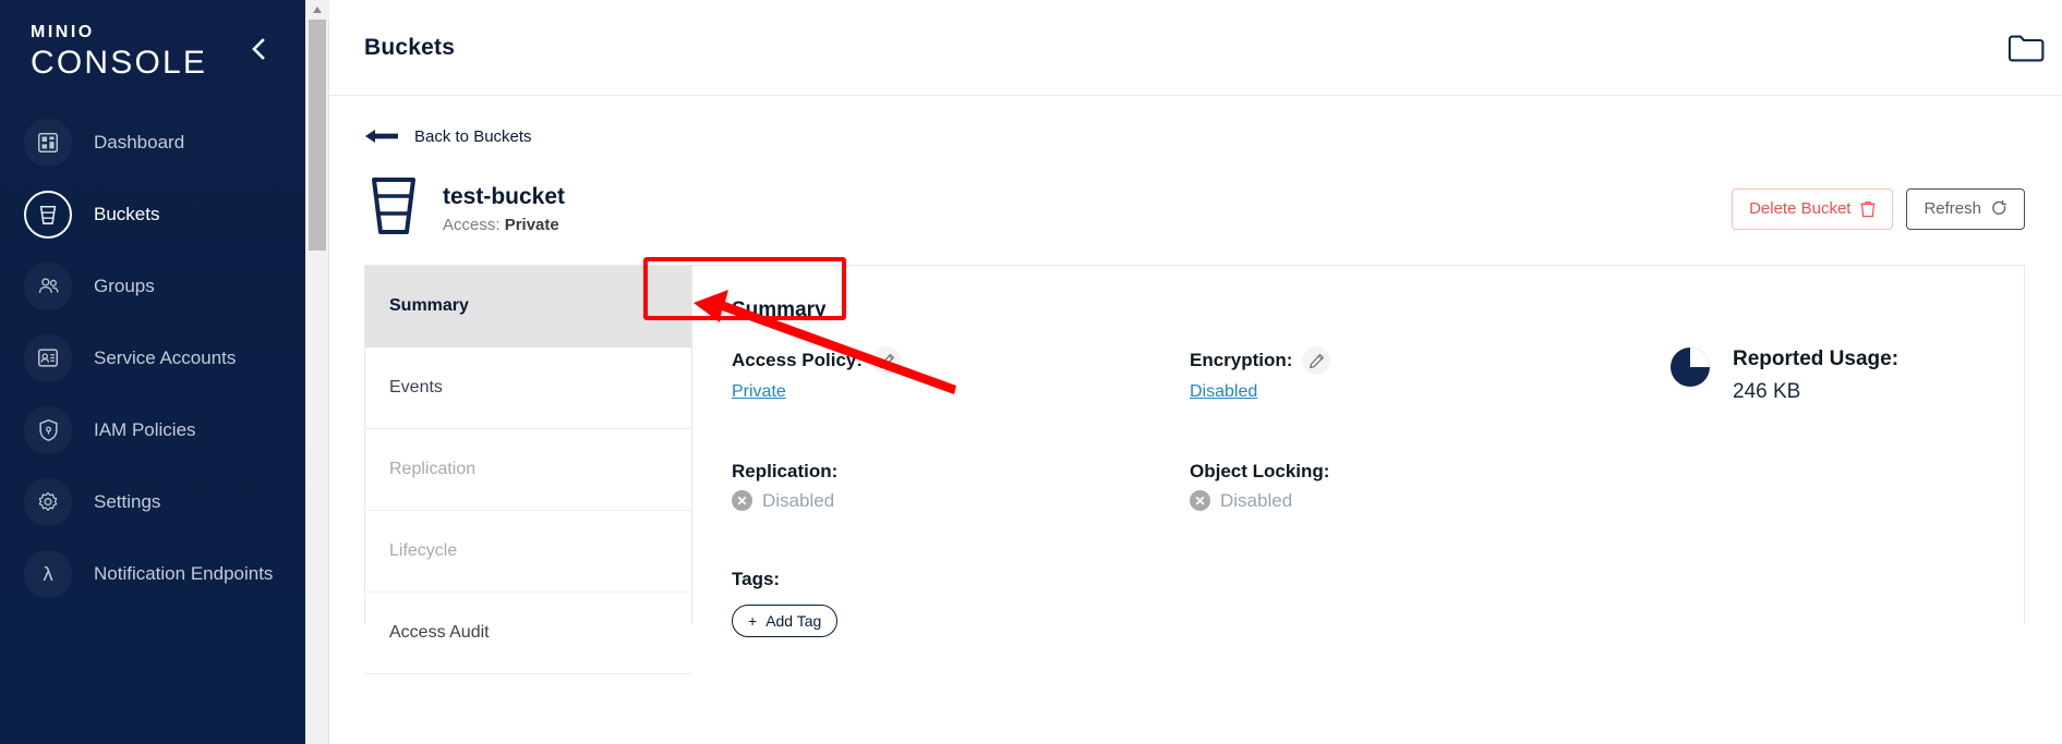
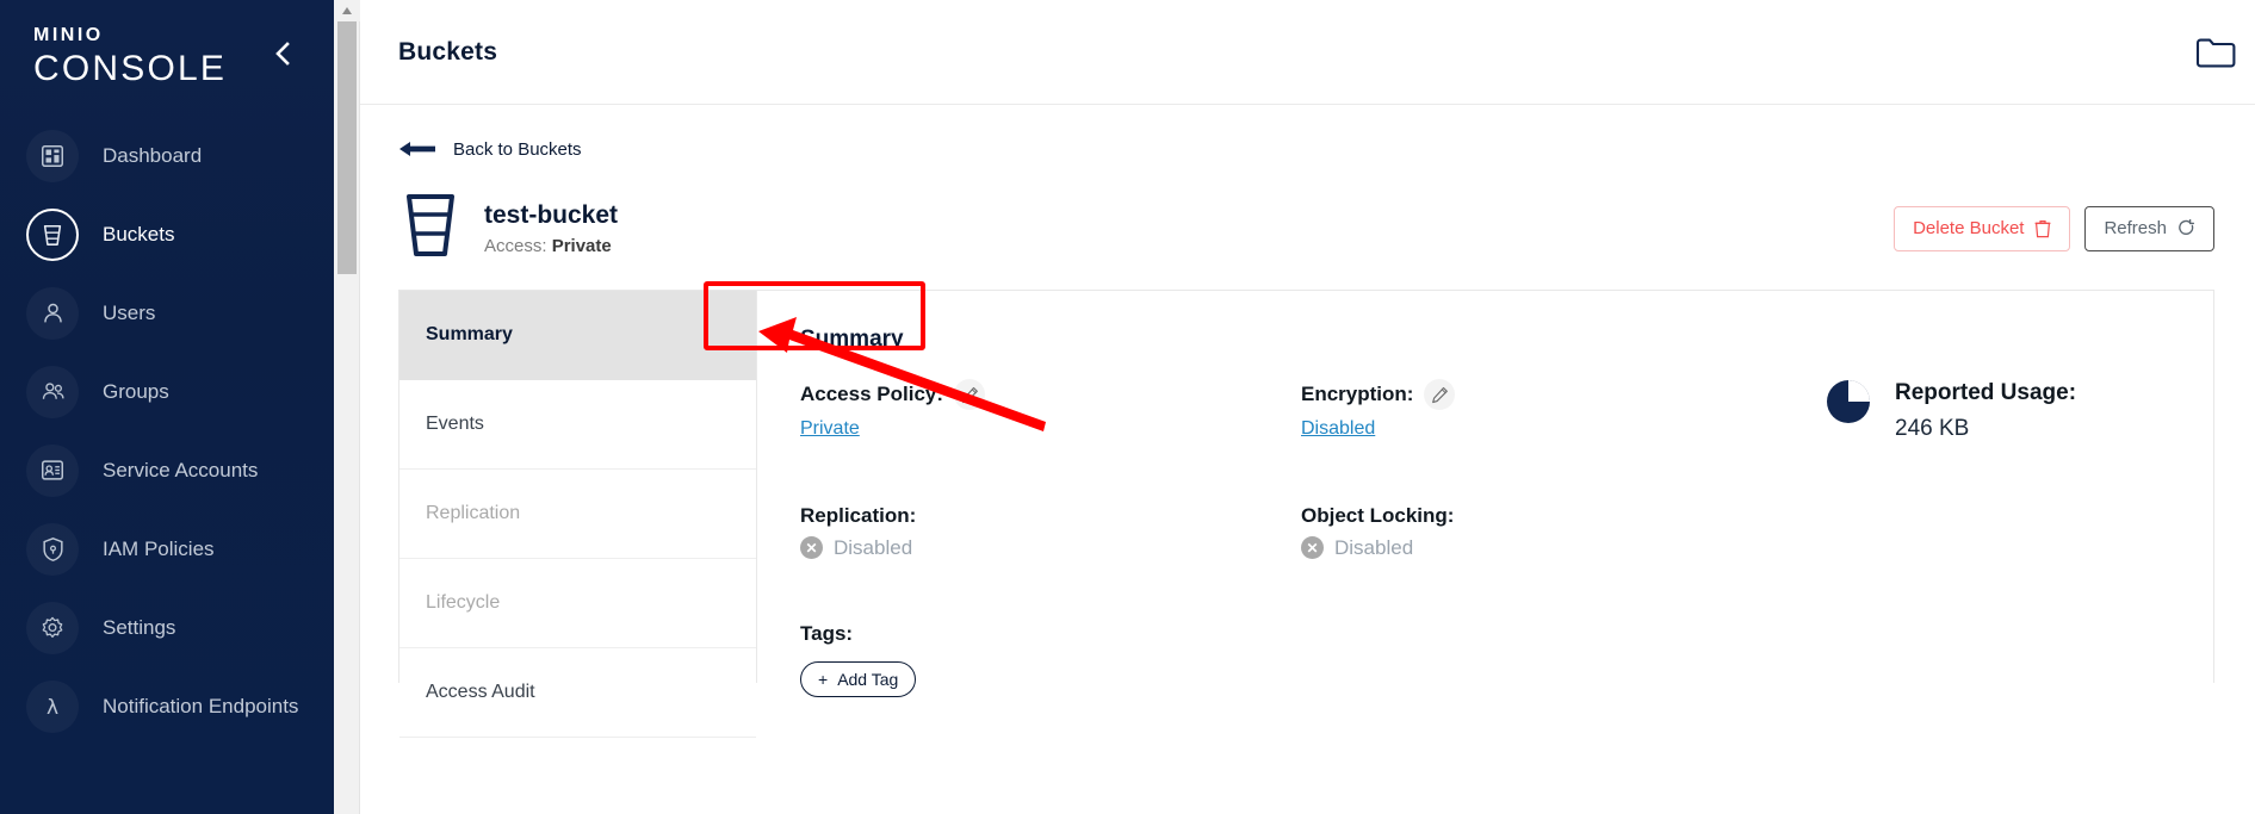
  MINIO
  CONSOLE
  Dashboard
  Buckets
+ Users
  Groups
  Service Accounts
  IAM Policies
  Settings
  λ
  Notification Endpoints
  Buckets
  Back to Buckets
  test-bucket
  Access: Private
  Delete Bucket
  Refresh
  Summary
  Events
  Replication
  Lifecycle
  Access Audit
  ummary
  Access Policy
  Private
  Encryption:
  Disabled
  Reported Usage:
  246 KB
  Replication:
  ✕
  Disabled
  Object Locking:
  ✕
  Disabled
  Tags:
  +
  Add Tag
